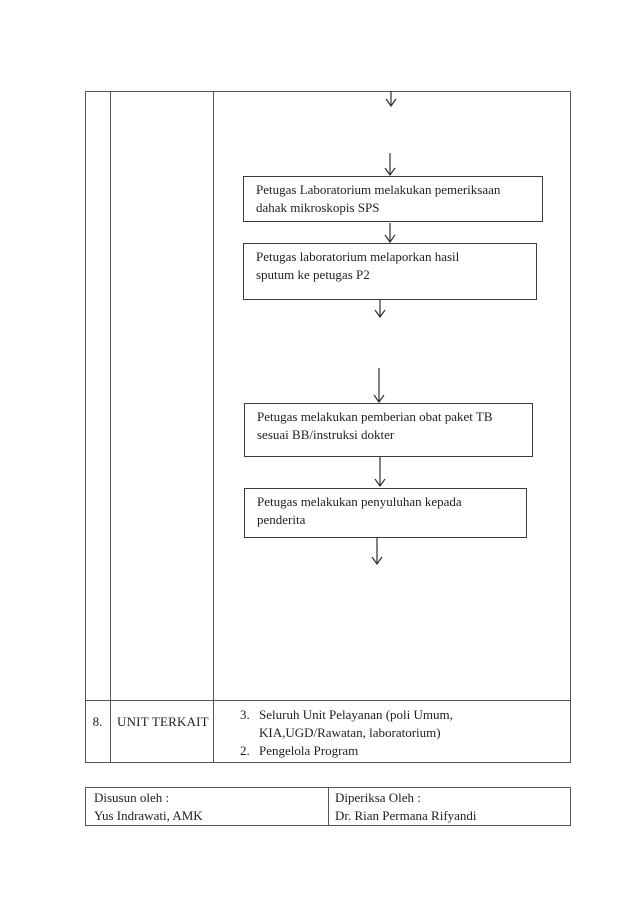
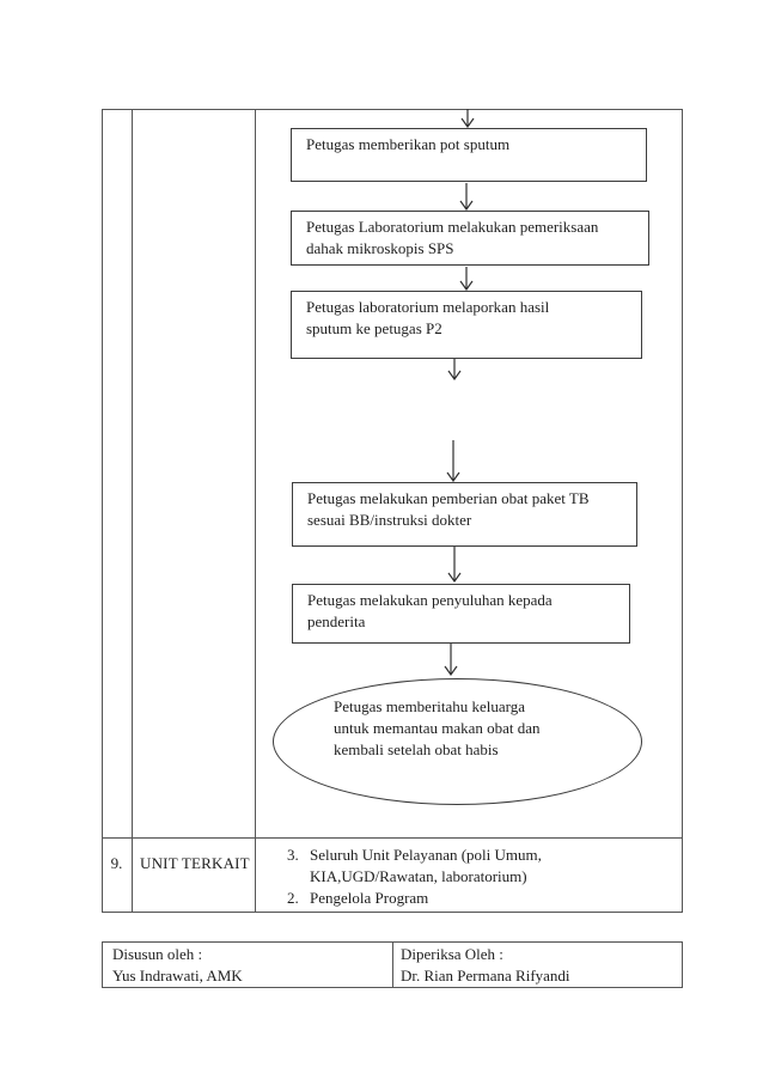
+ Petugas memberikan pot sputum
  Petugas Laboratorium melakukan pemeriksaan
  dahak mikroskopis SPS
  Petugas laboratorium melaporkan hasil
  sputum ke petugas P2
  Petugas melakukan pemberian obat paket TB
  sesuai BB/instruksi dokter
  Petugas melakukan penyuluhan kepada
  penderita
+ Petugas memberitahu keluarga
+ untuk memantau makan obat dan
+ kembali setelah obat habis
- 8.
+ 9.
  UNIT TERKAIT
  3.
  Seluruh Unit Pelayanan (poli Umum,
  KIA,UGD/Rawatan, laboratorium)
  2.
  Pengelola Program
  Disusun oleh :
  Yus Indrawati, AMK
  Diperiksa Oleh :
  Dr. Rian Permana Rifyandi
